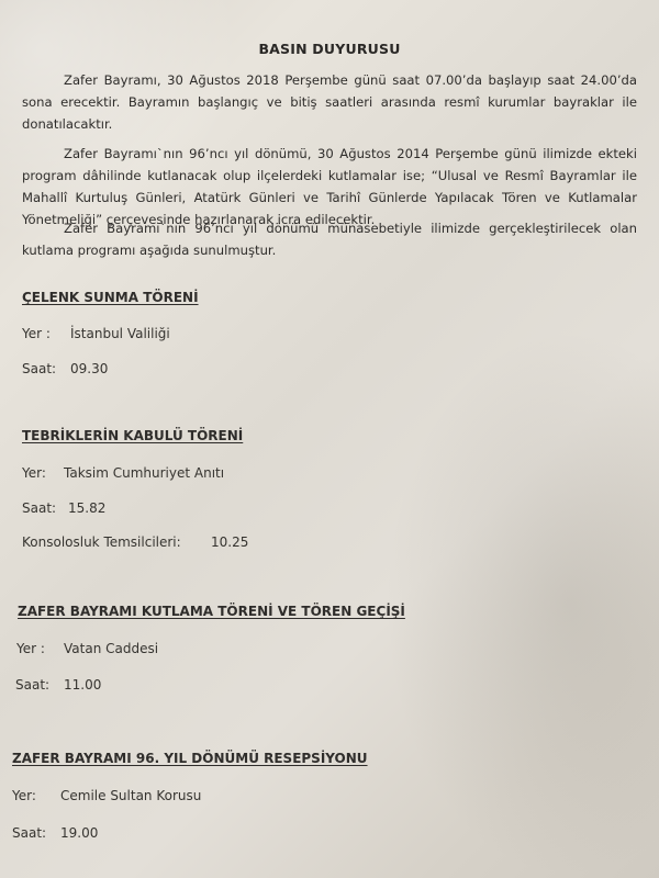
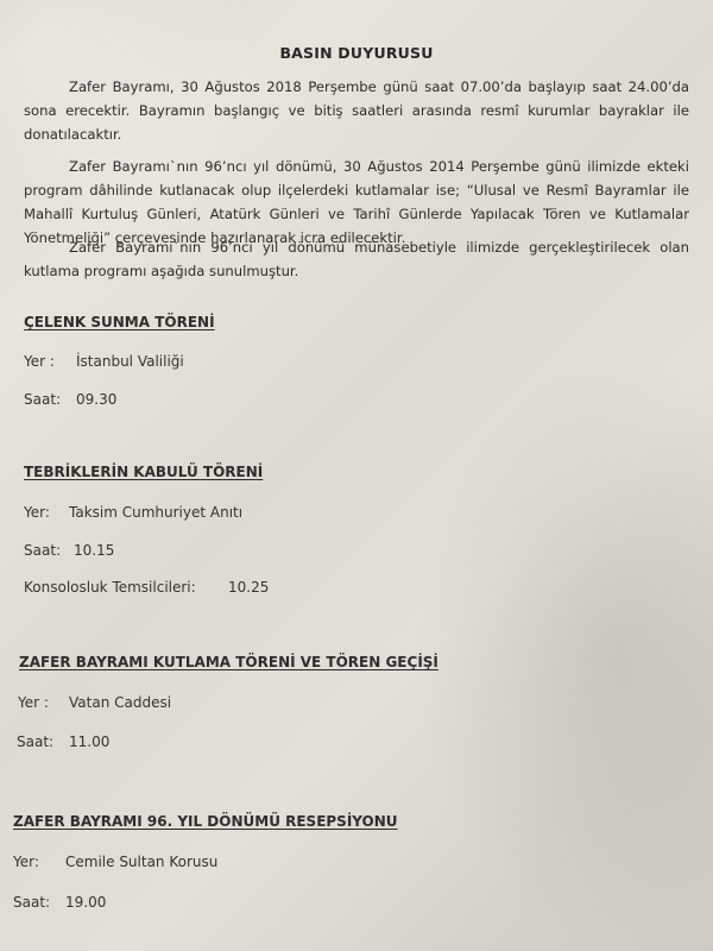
  BASIN DUYURUSU
  Zafer Bayramı, 30 Ağustos 2018 Perşembe günü saat 07.00’da başlayıp saat 24.00’da sona erecektir. Bayramın başlangıç ve bitiş saatleri arasında resmî kurumlar bayraklar ile donatılacaktır.
  Zafer Bayramı`nın 96’ncı yıl dönümü, 30 Ağustos 2014 Perşembe günü ilimizde ekteki program dâhilinde kutlanacak olup ilçelerdeki kutlamalar ise; “Ulusal ve Resmî Bayramlar ile Mahallî Kurtuluş Günleri, Atatürk Günleri ve Tarihî Günlerde Yapılacak Tören ve Kutlamalar Yönetmeliği” çerçevesinde hazırlanarak icra edilecektir.
  Zafer Bayramı`nın 96’ncı yıl dönümü münasebetiyle ilimizde gerçekleştirilecek olan kutlama programı aşağıda sunulmuştur.
  ÇELENK SUNMA TÖRENİ
  Yer :
  İstanbul Valiliği
  Saat:
  09.30
  TEBRİKLERİN KABULÜ TÖRENİ
  Yer:
  Taksim Cumhuriyet Anıtı
  Saat:
- 15.82
+ 10.15
  Konsolosluk Temsilcileri:
  10.25
  ZAFER BAYRAMI KUTLAMA TÖRENİ VE TÖREN GEÇİŞİ
  Yer :
  Vatan Caddesi
  Saat:
  11.00
  ZAFER BAYRAMI 96. YIL DÖNÜMÜ RESEPSİYONU
  Yer:
  Cemile Sultan Korusu
  Saat:
  19.00
